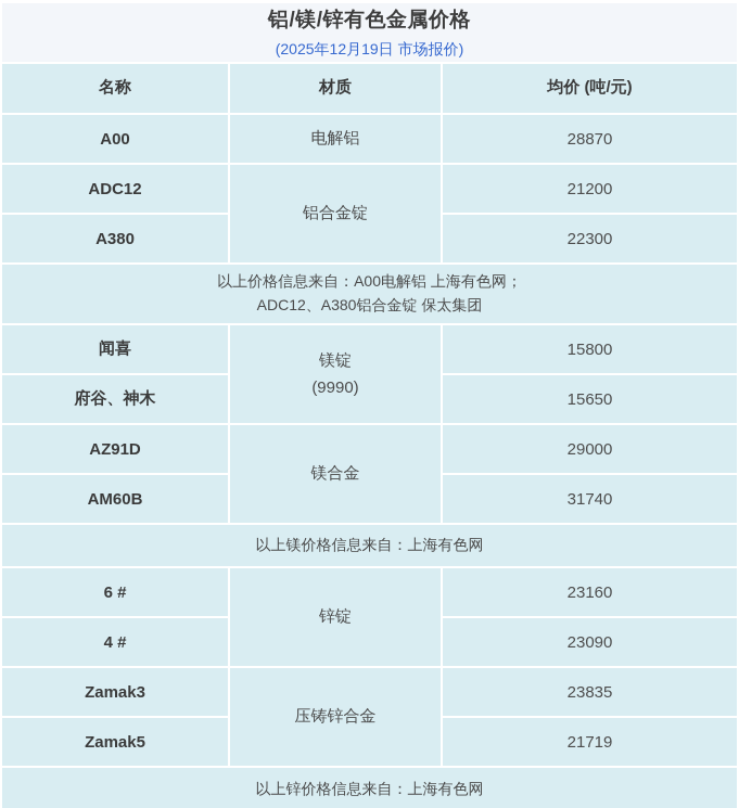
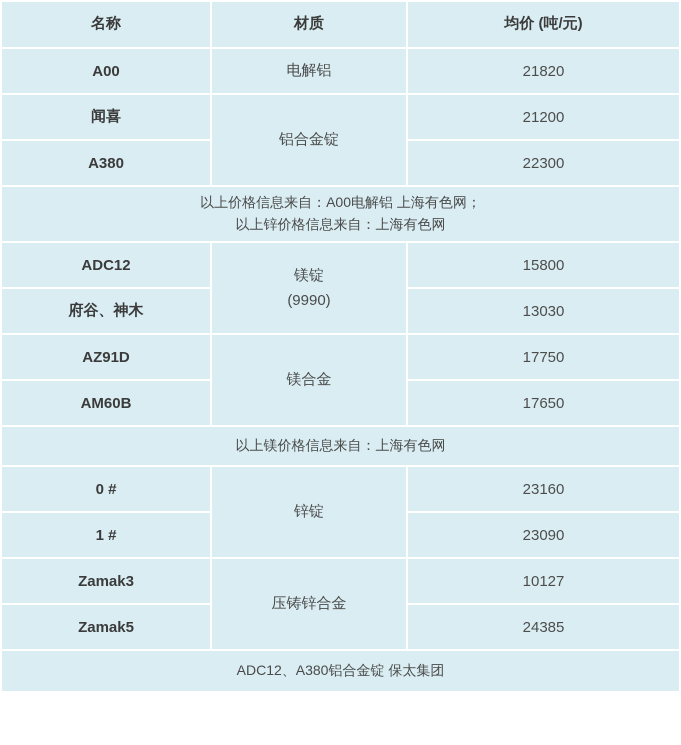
- 铝/镁/锌有色金属价格
- (2025年12月19日 市场报价)
  名称	材质	均价 (吨/元)
- A00	电解铝	28870
+ A00	电解铝	21820
- ADC12	铝合金锭	21200
+ 闻喜	铝合金锭	21200
  A380	22300
- 以上价格信息来自：A00电解铝 上海有色网； ADC12、A380铝合金锭 保太集团
+ 以上价格信息来自：A00电解铝 上海有色网； 以上锌价格信息来自：上海有色网
- 闻喜	镁锭 (9990)	15800
+ ADC12	镁锭 (9990)	15800
- 府谷、神木	15650
+ 府谷、神木	13030
- AZ91D	镁合金	29000
+ AZ91D	镁合金	17750
- AM60B	31740
+ AM60B	17650
  以上镁价格信息来自：上海有色网
- 6 #	锌锭	23160
+ 0 #	锌锭	23160
- 4 #	23090
+ 1 #	23090
- Zamak3	压铸锌合金	23835
+ Zamak3	压铸锌合金	10127
- Zamak5	21719
+ Zamak5	24385
- 以上锌价格信息来自：上海有色网
+ ADC12、A380铝合金锭 保太集团
